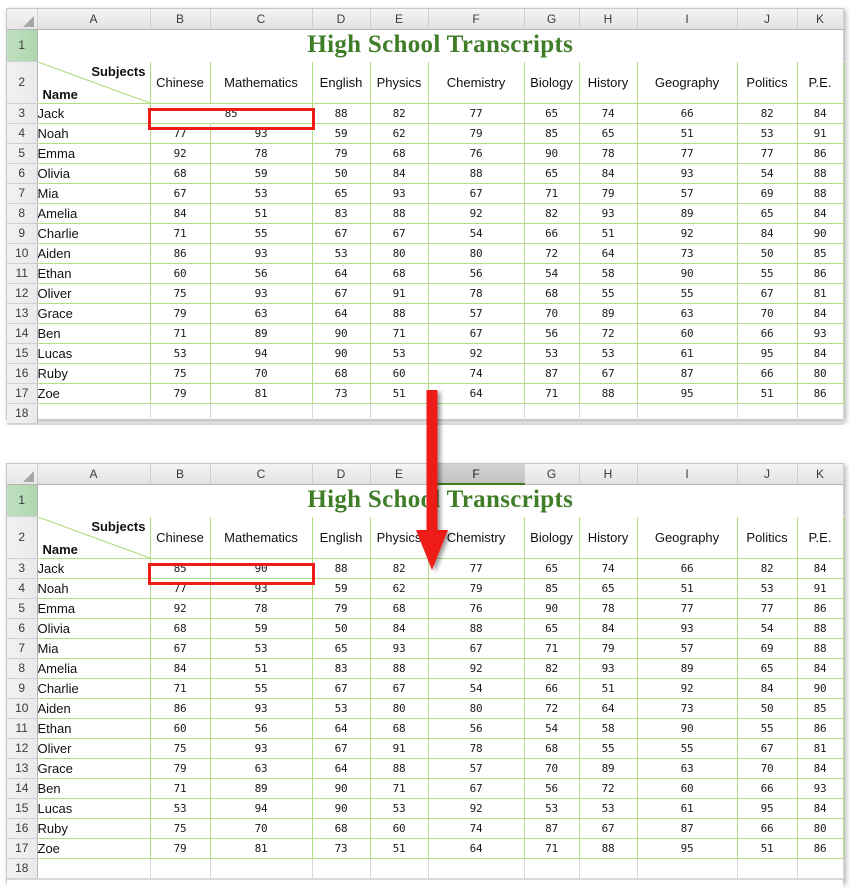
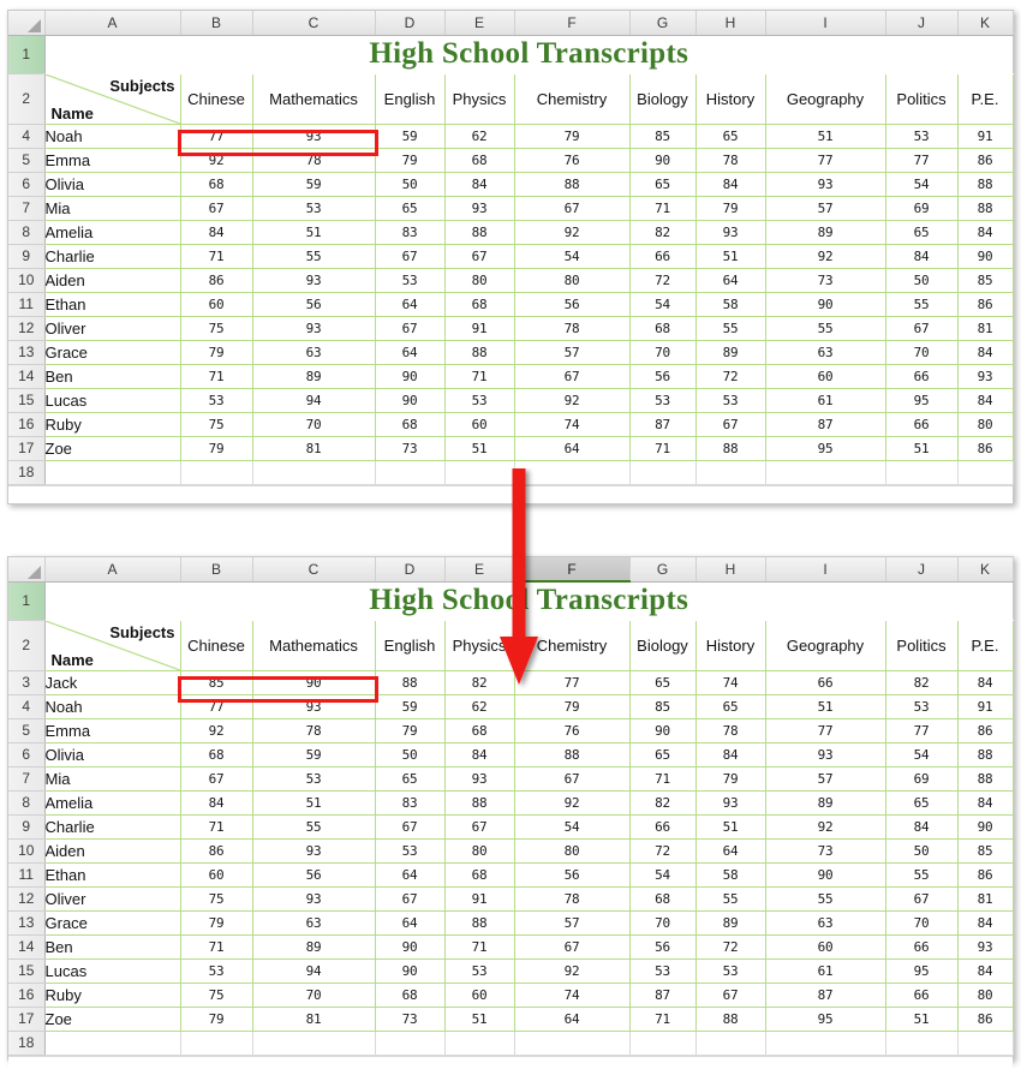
  	A	B	C	D	E	F	G	H	I	J	K
  1	High School Transcripts
  2	SubjectsName	Chinese	Mathematics	English	Physics	Chemistry	Biology	History	Geography	Politics	P.E.
- 3	Jack	85	88	82	77	65	74	66	82	84
  4	Noah	77	93	59	62	79	85	65	51	53	91
  5	Emma	92	78	79	68	76	90	78	77	77	86
  6	Olivia	68	59	50	84	88	65	84	93	54	88
  7	Mia	67	53	65	93	67	71	79	57	69	88
  8	Amelia	84	51	83	88	92	82	93	89	65	84
  9	Charlie	71	55	67	67	54	66	51	92	84	90
  10	Aiden	86	93	53	80	80	72	64	73	50	85
  11	Ethan	60	56	64	68	56	54	58	90	55	86
  12	Oliver	75	93	67	91	78	68	55	55	67	81
  13	Grace	79	63	64	88	57	70	89	63	70	84
  14	Ben	71	89	90	71	67	56	72	60	66	93
  15	Lucas	53	94	90	53	92	53	53	61	95	84
  16	Ruby	75	70	68	60	74	87	67	87	66	80
  17	Zoe	79	81	73	51	64	71	88	95	51	86
  18
  	A	B	C	D	E	F	G	H	I	J	K
  1	High Scho Transcripts
  2	SubjectsName	Chinese	Mathematics	English	Physics	Chemistry	Biology	History	Geography	Politics	P.E.
  3	Jack	85	90	88	82	77	65	74	66	82	84
  4	Noah	77	93	59	62	79	85	65	51	53	91
  5	Emma	92	78	79	68	76	90	78	77	77	86
  6	Olivia	68	59	50	84	88	65	84	93	54	88
  7	Mia	67	53	65	93	67	71	79	57	69	88
  8	Amelia	84	51	83	88	92	82	93	89	65	84
  9	Charlie	71	55	67	67	54	66	51	92	84	90
  10	Aiden	86	93	53	80	80	72	64	73	50	85
  11	Ethan	60	56	64	68	56	54	58	90	55	86
  12	Oliver	75	93	67	91	78	68	55	55	67	81
  13	Grace	79	63	64	88	57	70	89	63	70	84
  14	Ben	71	89	90	71	67	56	72	60	66	93
  15	Lucas	53	94	90	53	92	53	53	61	95	84
  16	Ruby	75	70	68	60	74	87	67	87	66	80
  17	Zoe	79	81	73	51	64	71	88	95	51	86
  18
